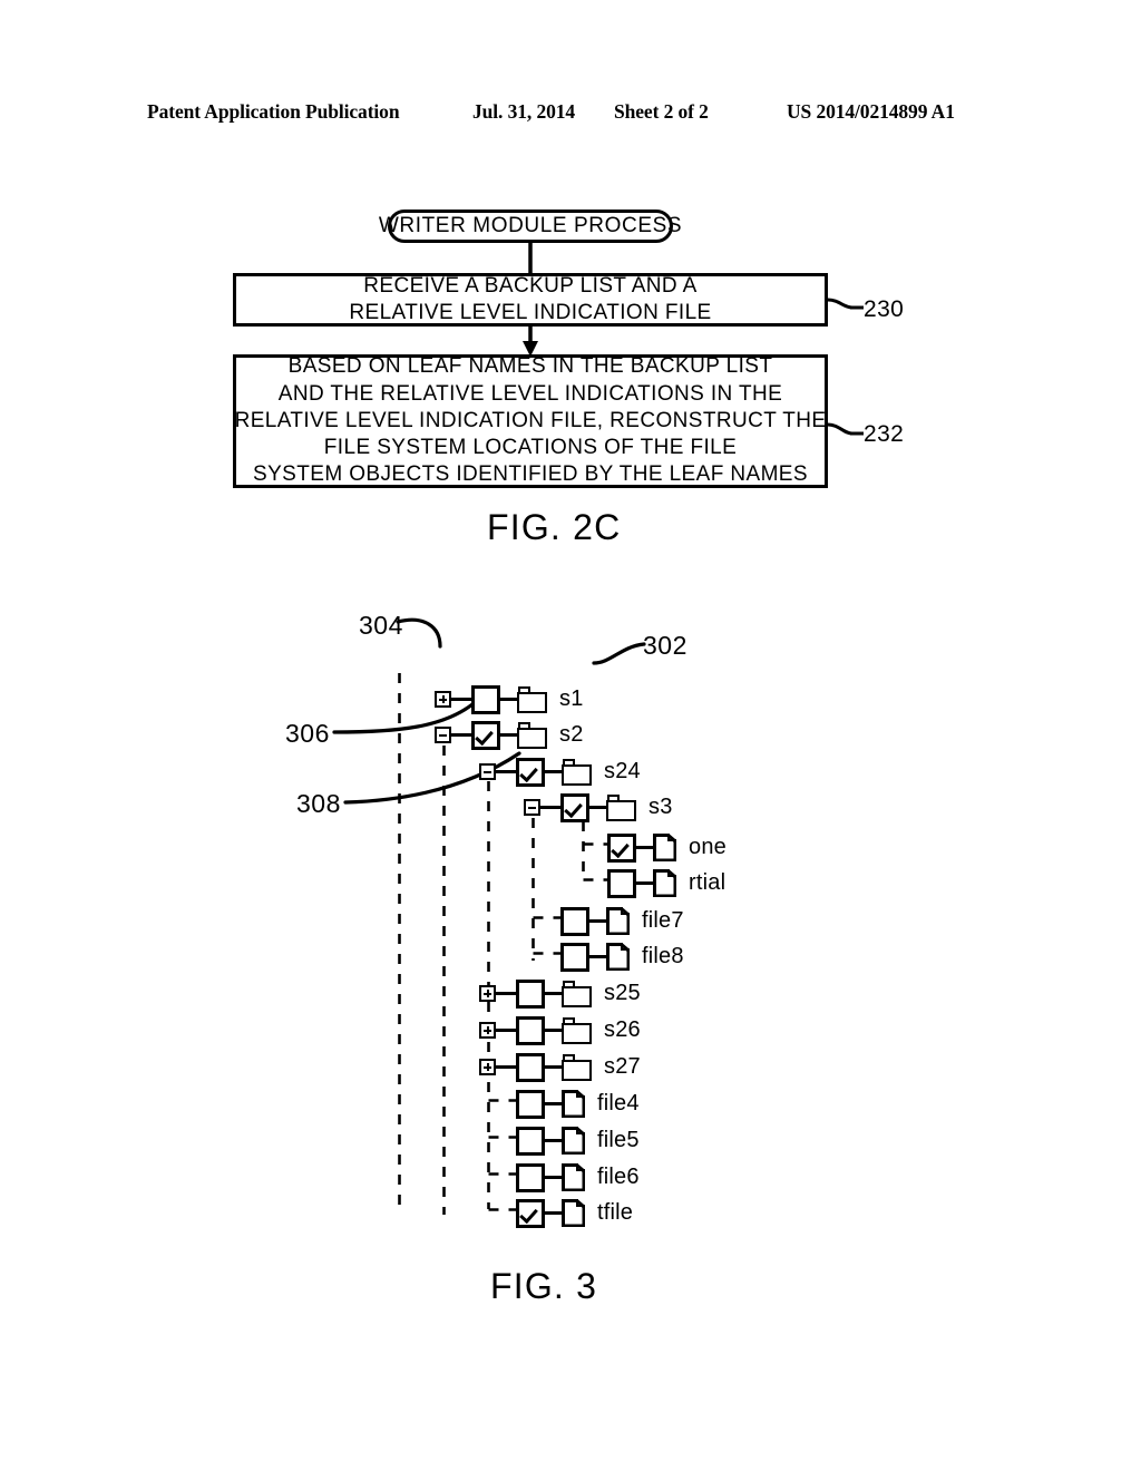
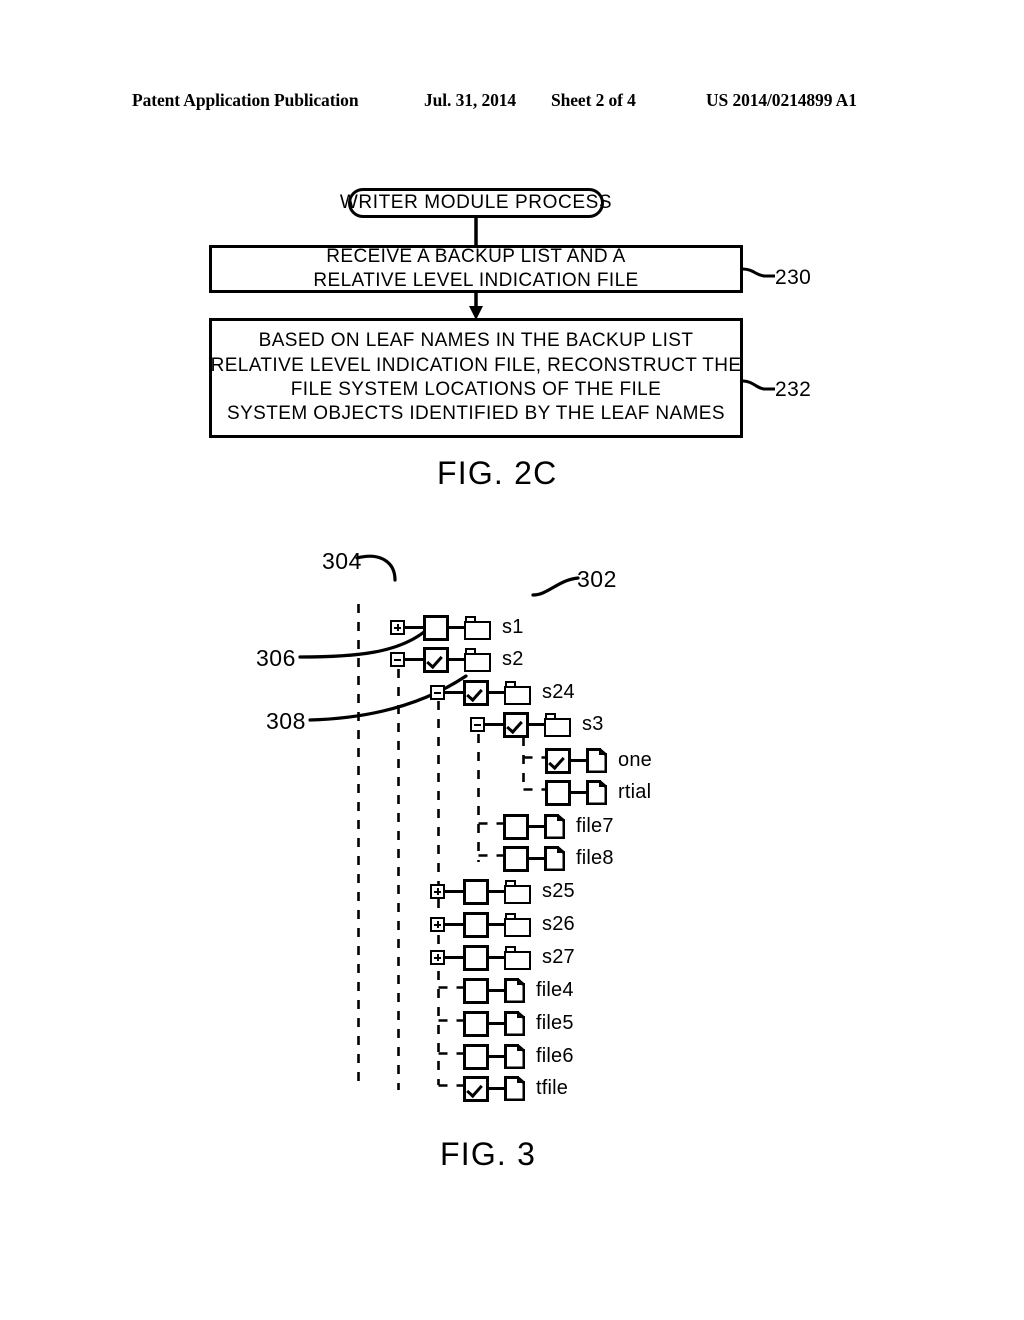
  Patent Application Publication
  Jul. 31, 2014
- Sheet 2 of 2
+ Sheet 2 of 4
  US 2014/0214899 A1
  WRITER MODULE PROCESS
  RECEIVE A BACKUP LIST AND A
  RELATIVE LEVEL INDICATION FILE
  BASED ON LEAF NAMES IN THE BACKUP LIST
- AND THE RELATIVE LEVEL INDICATIONS IN THE
  RELATIVE LEVEL INDICATION FILE, RECONSTRUCT THE
  FILE SYSTEM LOCATIONS OF THE FILE
  SYSTEM OBJECTS IDENTIFIED BY THE LEAF NAMES
  230
  232
  FIG. 2C
  s1
  s2
  s24
  s3
  one
  rtial
  file7
  file8
  s25
  s26
  s27
  file4
  file5
  file6
  tfile
  302
  304
  306
  308
  FIG. 3
